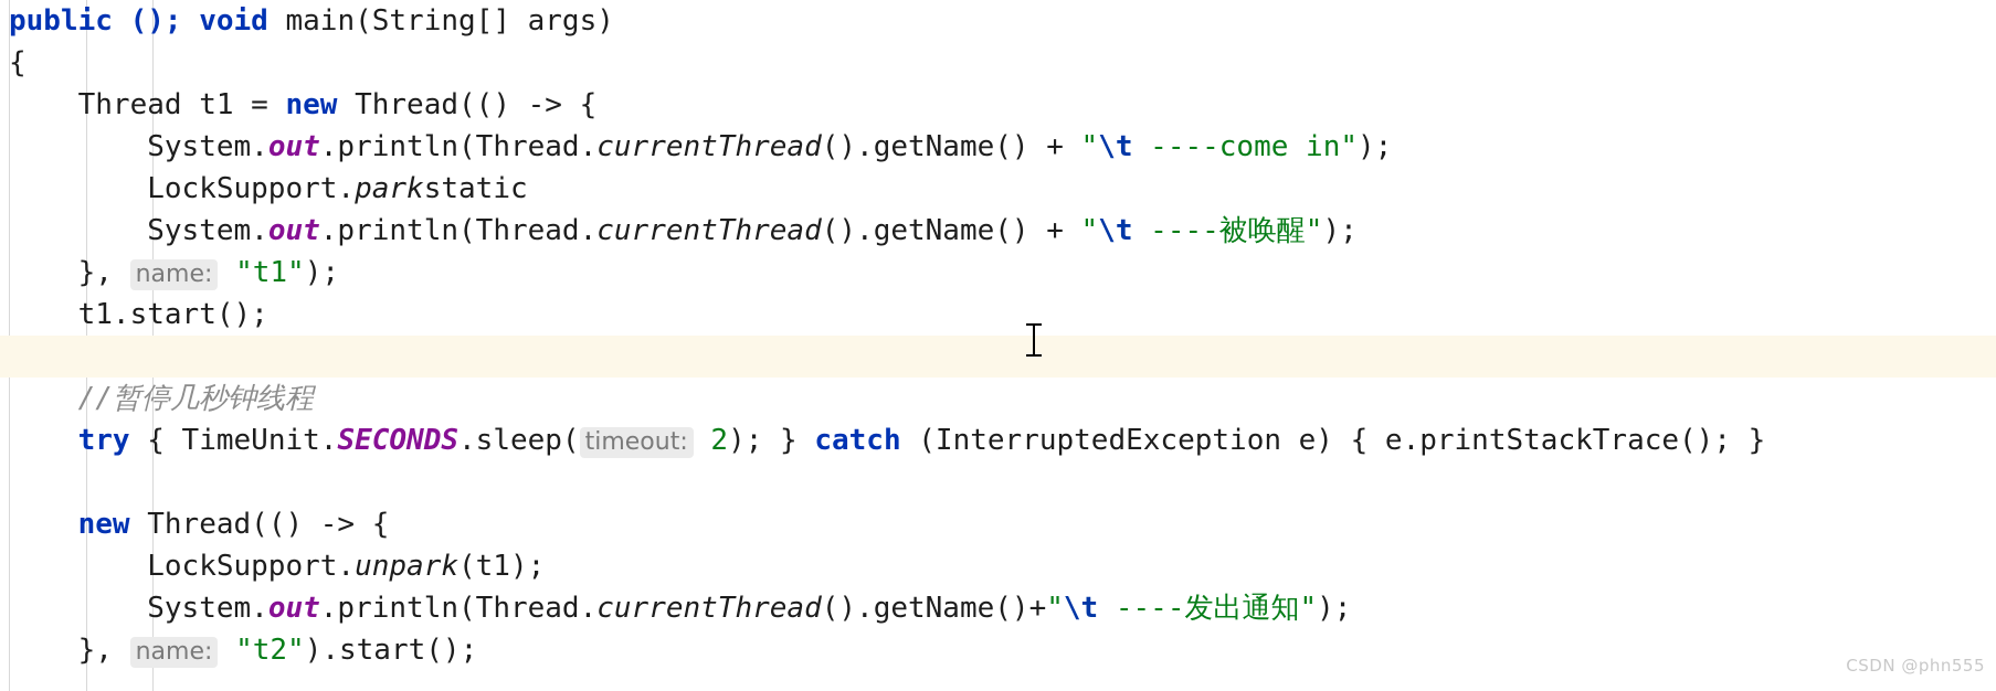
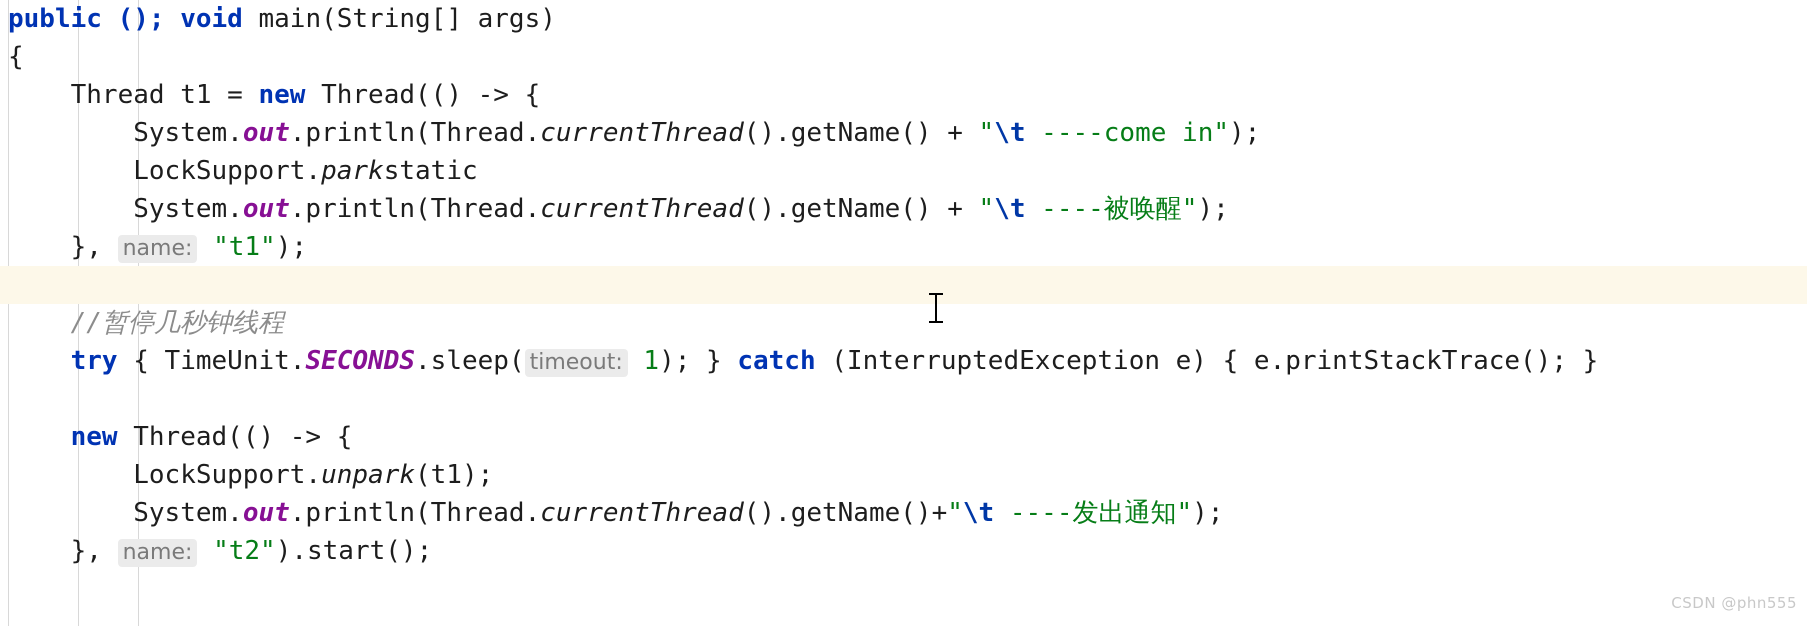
  public (); void main(String[] args)
  {
  Thread t1 = new Thread(() -> {
  System.out.println(Thread.currentThread().getName() + "\t ----come in");
  LockSupport.parkstatic
  System.out.println(Thread.currentThread().getName() + "\t ----被唤醒");
  }, name: "t1");
- t1.start();
  //暂停几秒钟线程
- try { TimeUnit.SECONDS.sleep( timeout: 2); } catch (InterruptedException e) { e.printStackTrace(); }
+ try { TimeUnit.SECONDS.sleep( timeout: 1); } catch (InterruptedException e) { e.printStackTrace(); }
  new Thread(() -> {
  LockSupport.unpark(t1);
  System.out.println(Thread.currentThread().getName()+"\t ----发出通知");
  }, name: "t2").start();
  CSDN @phn555
